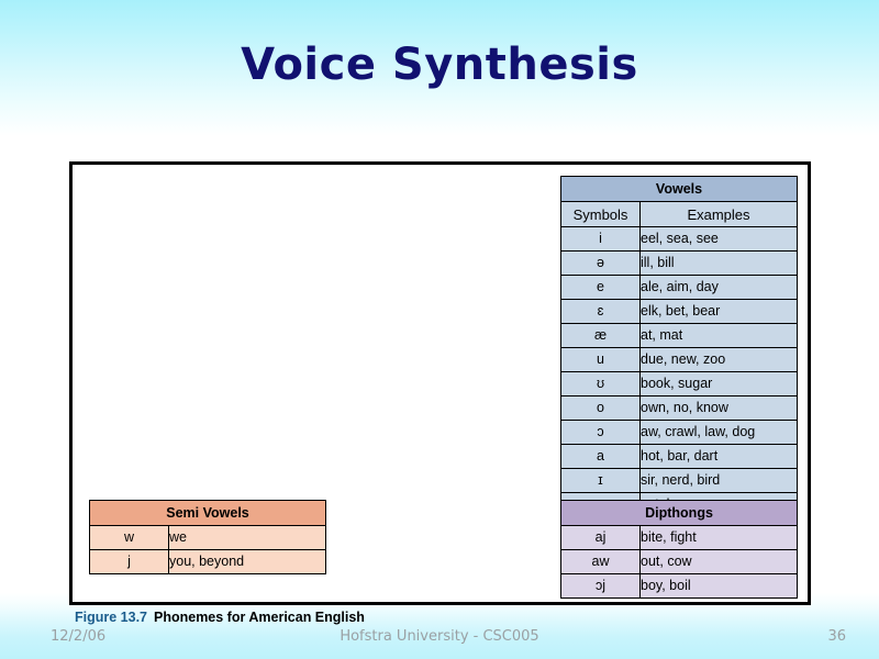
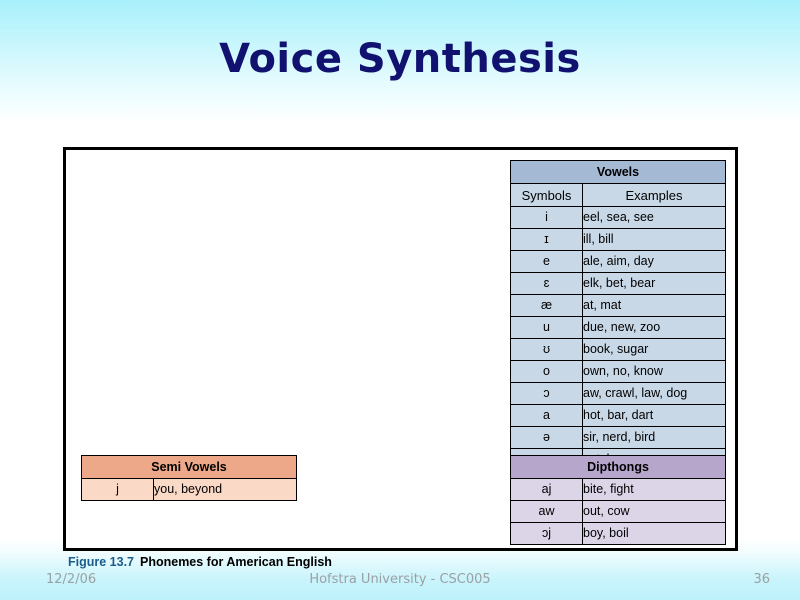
  Voice Synthesis
  Vowels
  Symbols	Examples
  i	eel, sea, see
- ə	ill, bill
+ ɪ	ill, bill
  e	ale, aim, day
  ɛ	elk, bet, bear
  æ	at, mat
  u	due, new, zoo
  ʊ	book, sugar
  o	own, no, know
  ɔ	aw, crawl, law, dog
  a	hot, bar, dart
- ɪ	sir, nerd, bird
+ ə	sir, nerd, bird
  Semi Vowels
- w	we
  j	you, beyond
  Dipthongs
  aj	bite, fight
  aw	out, cow
  ɔj	boy, boil
  Figure 13.7 Phonemes for American English
  12/2/06
  Hofstra University - CSC005
  36
